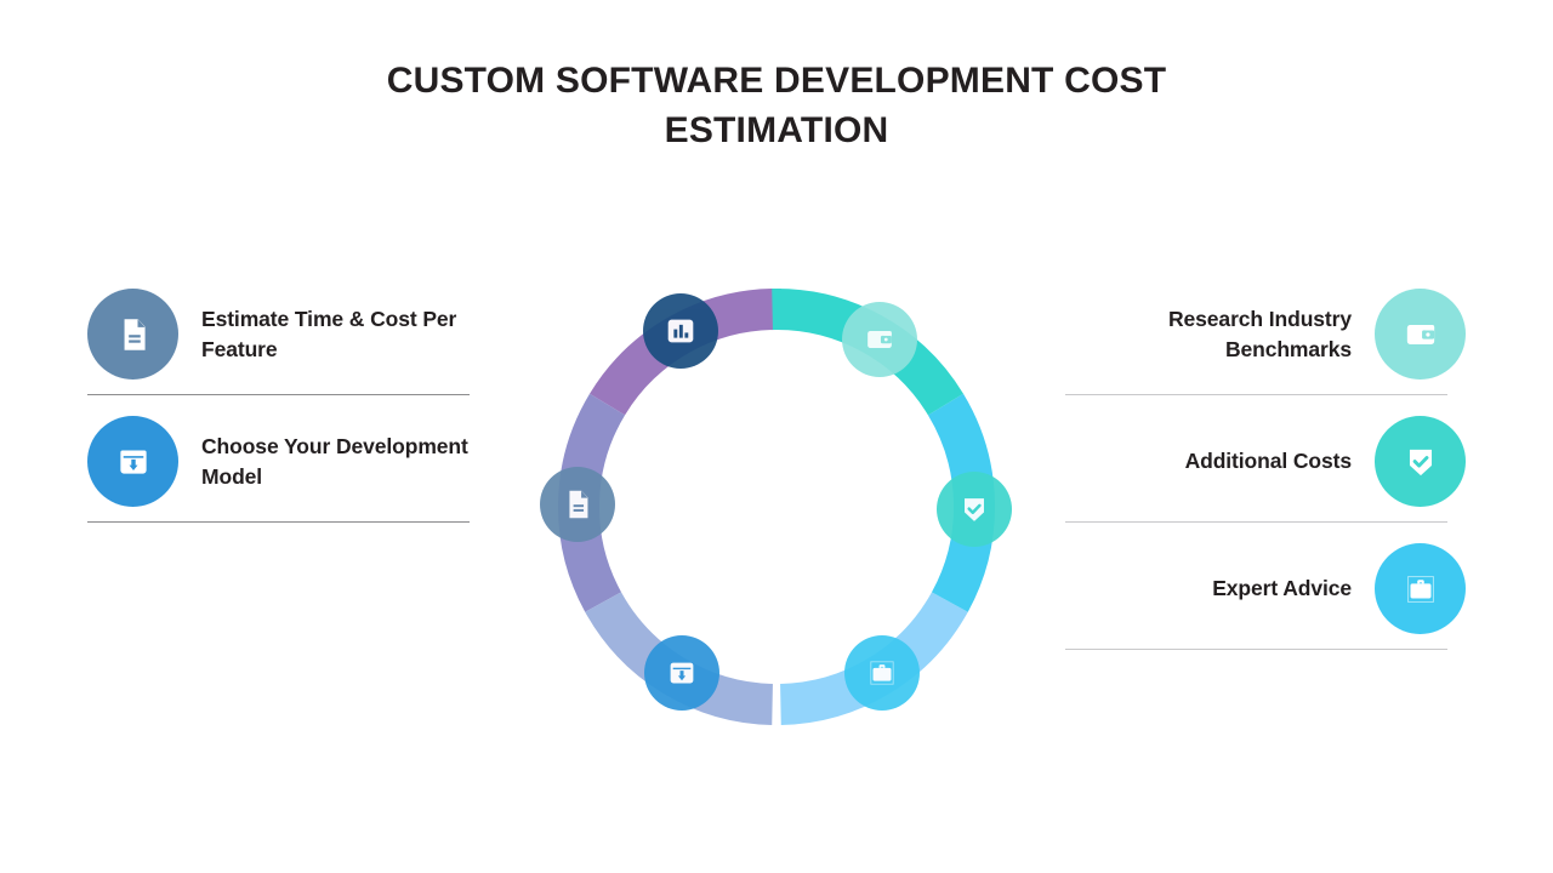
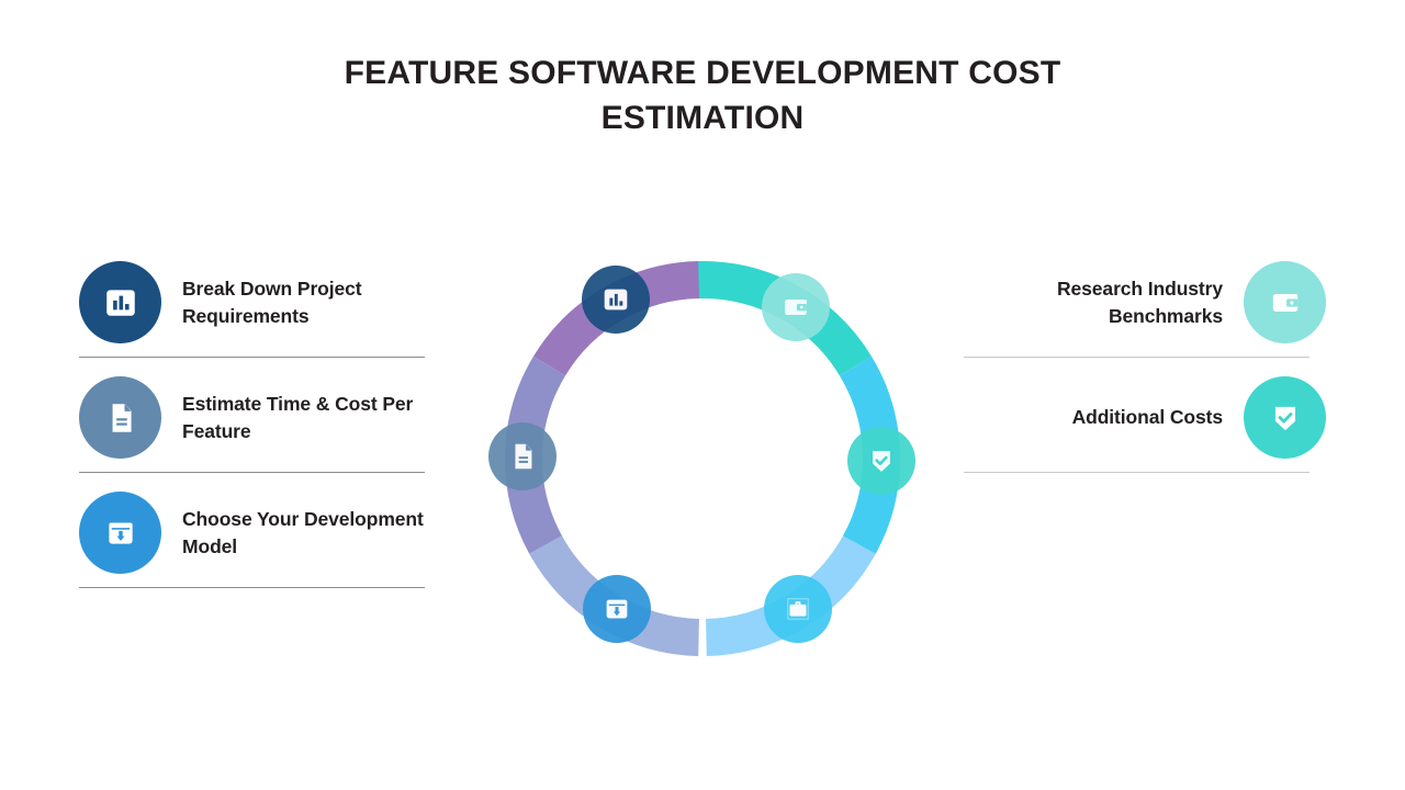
- CUSTOM SOFTWARE DEVELOPMENT COST ESTIMATION
+ FEATURE SOFTWARE DEVELOPMENT COST ESTIMATION
+ Break Down Project Requirements
  Estimate Time & Cost Per Feature
  Choose Your Development Model
  Research Industry Benchmarks
  Additional Costs
- Expert Advice
